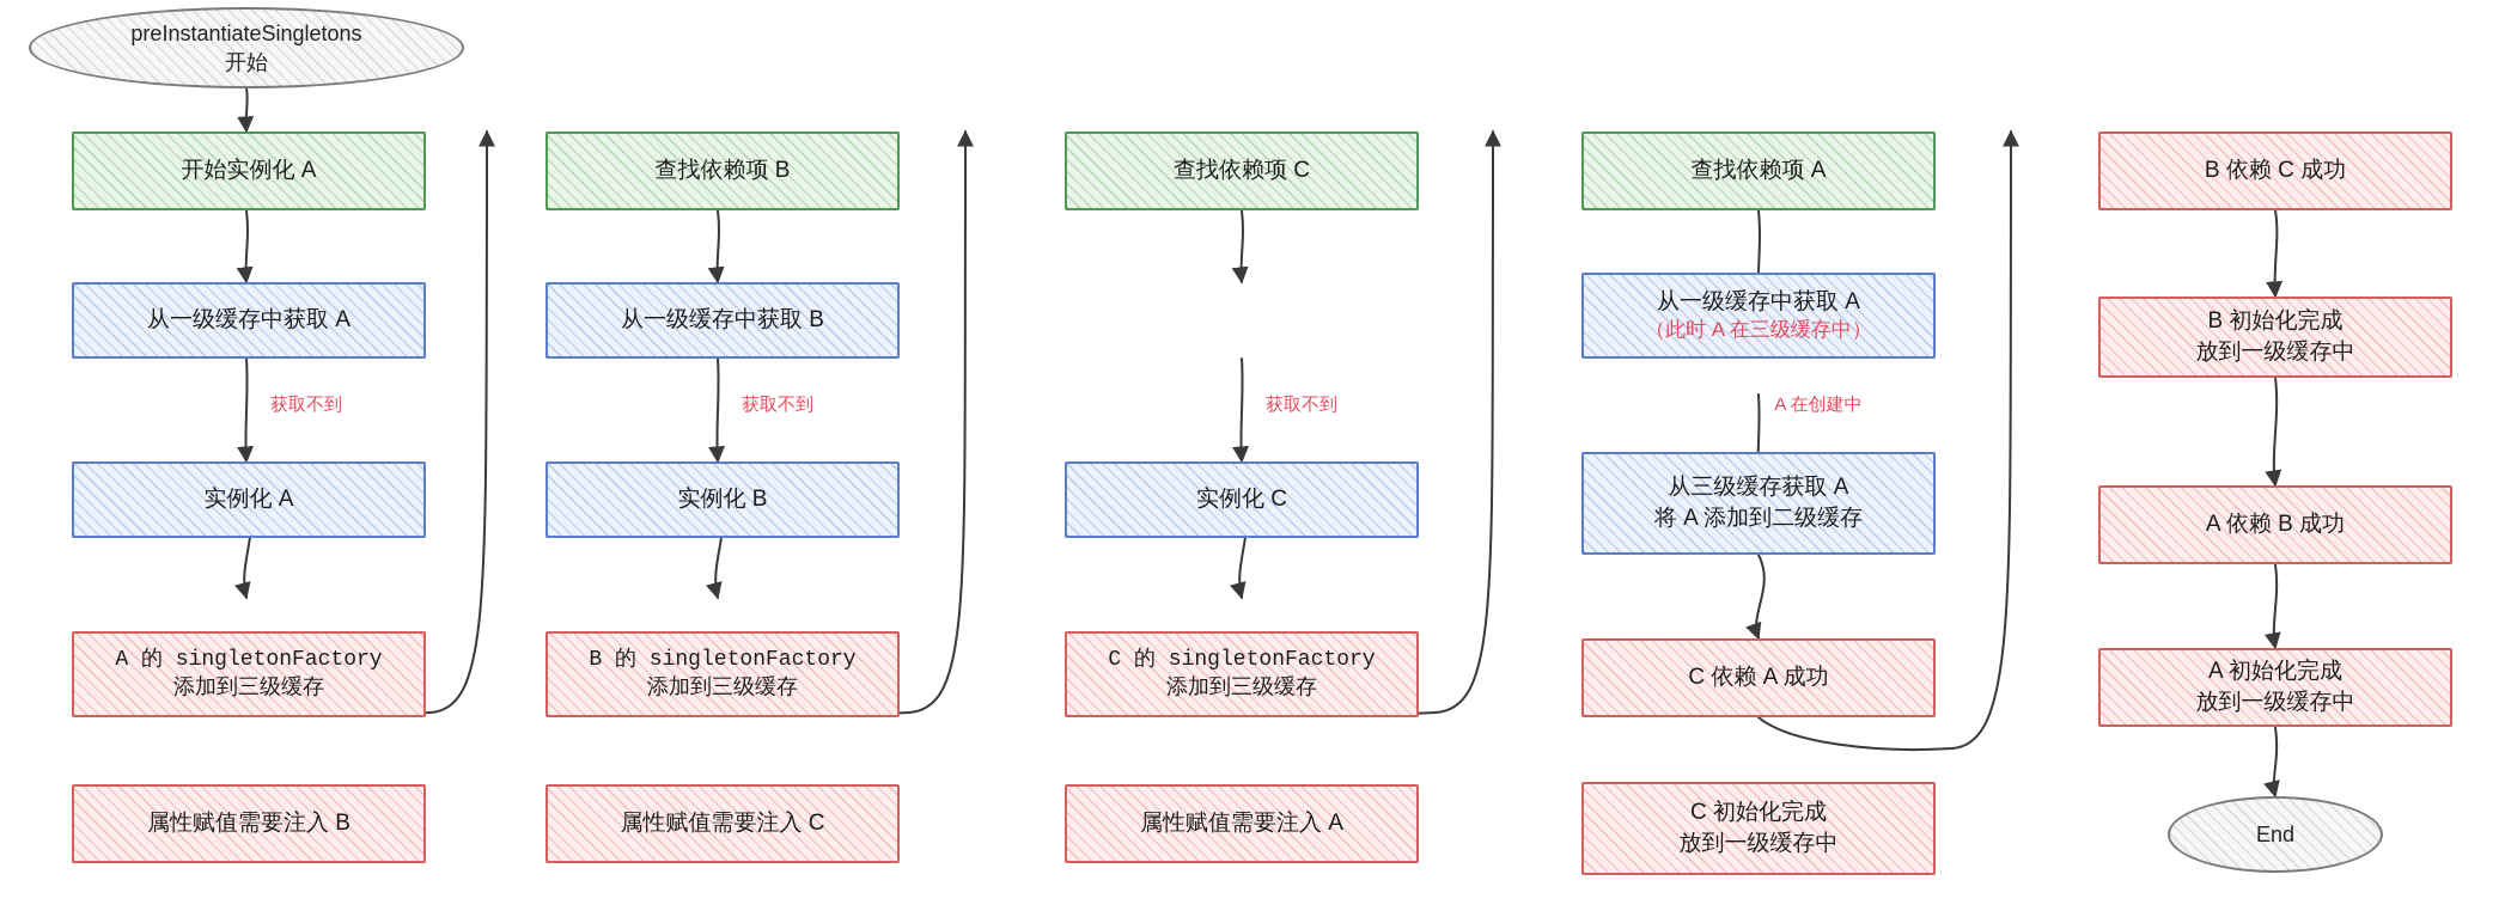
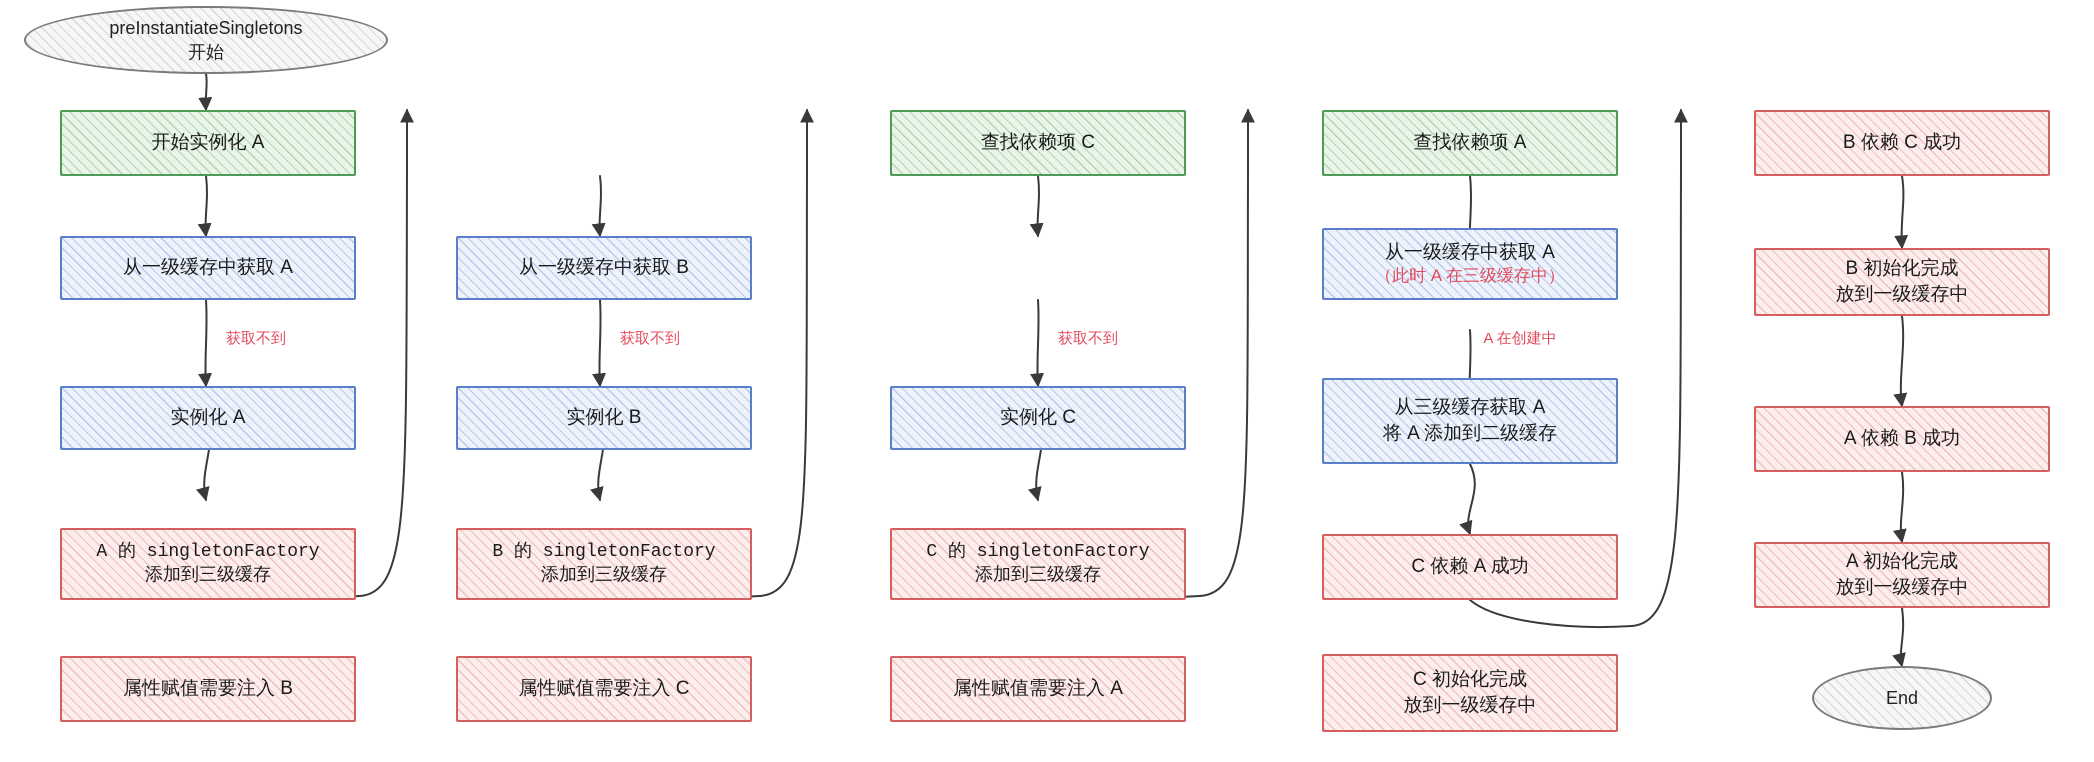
  preInstantiateSingletons
  开始
  开始实例化 A
  从一级缓存中获取 A
  实例化 A
  A 的 singletonFactory
  添加到三级缓存
  属性赋值需要注入 B
- 查找依赖项 B
  从一级缓存中获取 B
  实例化 B
  B 的 singletonFactory
  添加到三级缓存
  属性赋值需要注入 C
  查找依赖项 C
  实例化 C
  C 的 singletonFactory
  添加到三级缓存
  属性赋值需要注入 A
  查找依赖项 A
  从一级缓存中获取 A
  （此时 A 在三级缓存中）
  从三级缓存获取 A
  将 A 添加到二级缓存
  C 依赖 A 成功
  C 初始化完成
  放到一级缓存中
  B 依赖 C 成功
  B 初始化完成
  放到一级缓存中
  A 依赖 B 成功
  A 初始化完成
  放到一级缓存中
  End
  获取不到
  获取不到
  获取不到
  A 在创建中
